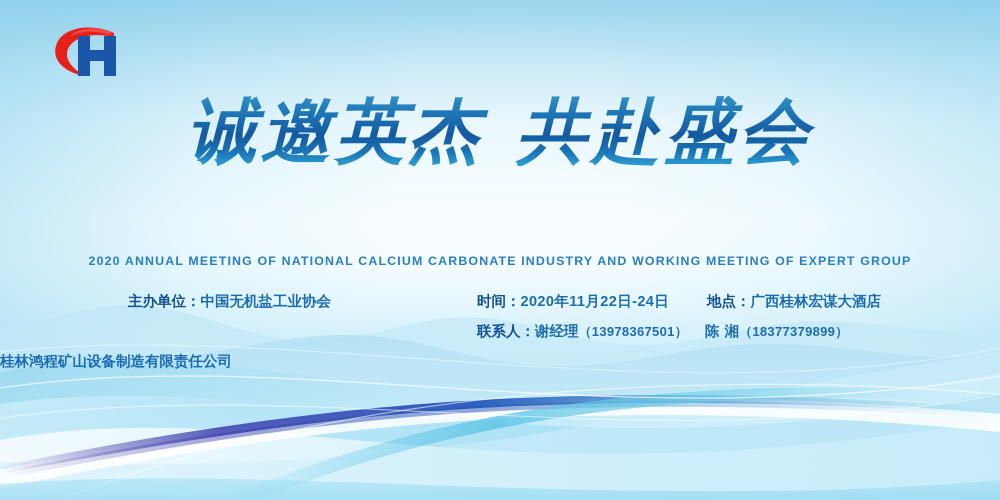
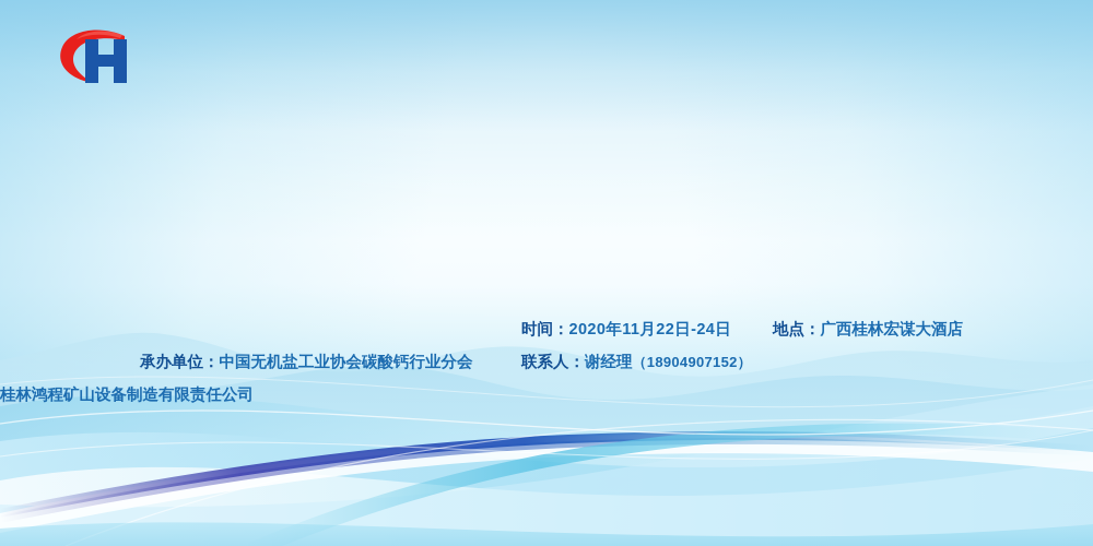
- 诚邀英杰 共赴盛会
- 2020 ANNUAL MEETING OF NATIONAL CALCIUM CARBONATE INDUSTRY AND WORKING MEETING OF EXPERT GROUP
- 主办单位：中国无机盐工业协会
  时间：2020年11月22日-24日
  地点：广西桂林宏谋大酒店
+ 承办单位：中国无机盐工业协会碳酸钙行业分会
- 联系人：谢经理（13978367501）
+ 联系人：谢经理（18904907152）
- 陈 湘（18377379899）
  桂林鸿程矿山设备制造有限责任公司
